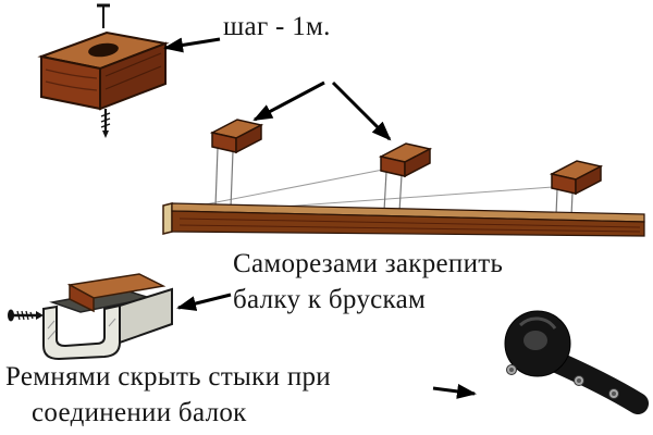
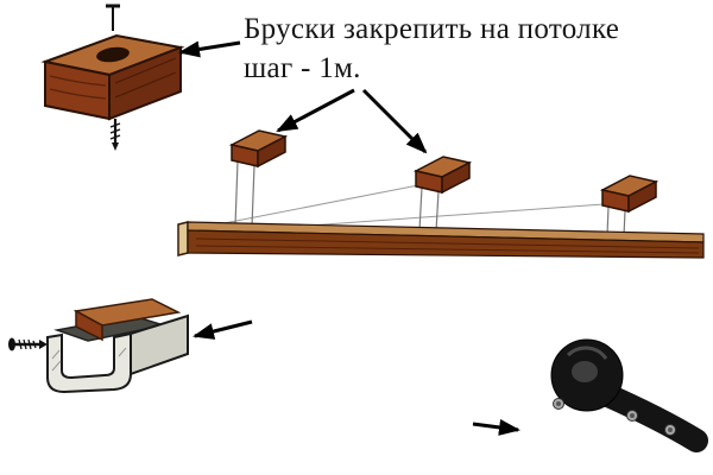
+ Бруски закрепить на потолке
  шаг - 1м.
- Саморезами закрепить
- балку к брускам
- Ремнями скрыть стыки при
- соединении балок
